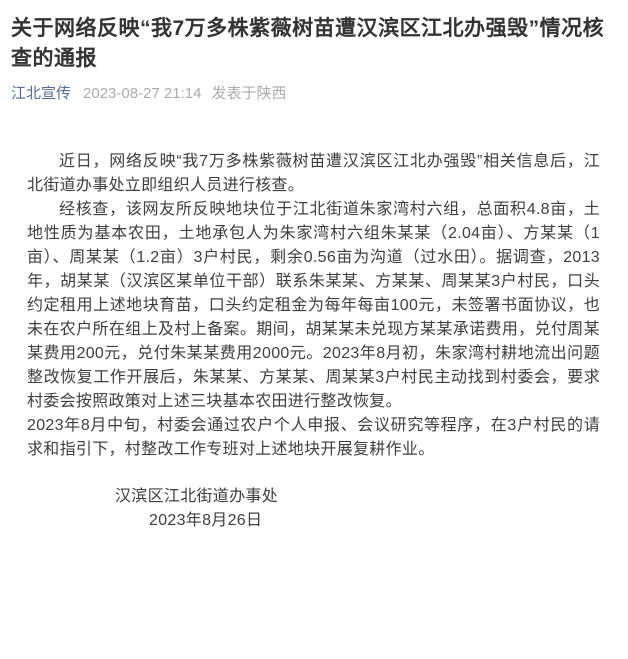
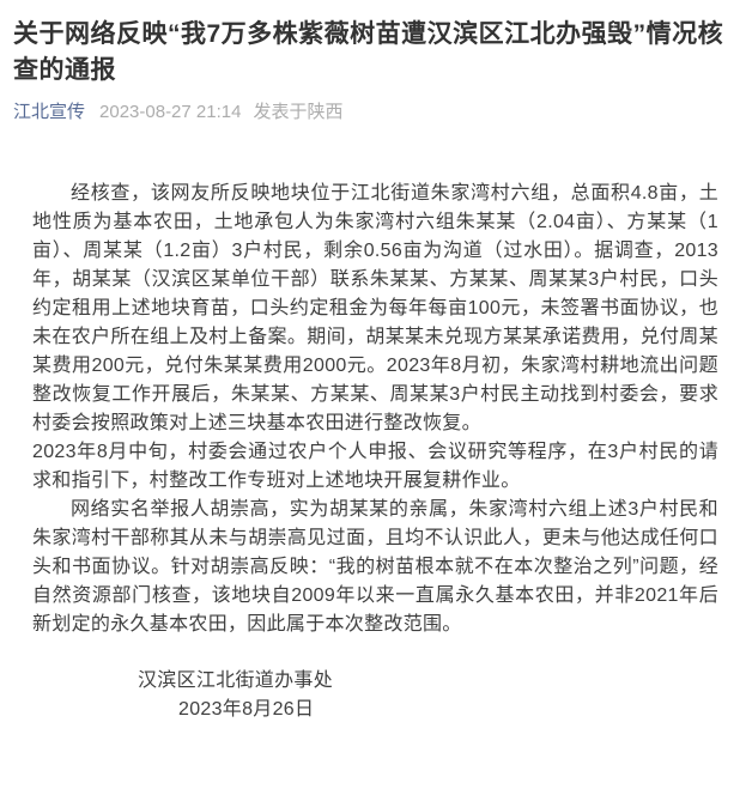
  关于网络反映“我7万多株紫薇树苗遭汉滨区江北办强毁”情况核查的通报
  江北宣传 2023-08-27 21:14 发表于陕西
- 近日，网络反映“我7万多株紫薇树苗遭汉滨区江北办强毁”相关信息后，江北街道办事处立即组织人员进行核查。
  经核查，该网友所反映地块位于江北街道朱家湾村六组，总面积4.8亩，土地性质为基本农田，土地承包人为朱家湾村六组朱某某（2.04亩）、方某某（1亩）、周某某（1.2亩）3户村民，剩余0.56亩为沟道（过水田）。据调查，2013年，胡某某（汉滨区某单位干部）联系朱某某、方某某、周某某3户村民，口头约定租用上述地块育苗，口头约定租金为每年每亩100元，未签署书面协议，也未在农户所在组上及村上备案。期间，胡某某未兑现方某某承诺费用，兑付周某某费用200元，兑付朱某某费用2000元。2023年8月初，朱家湾村耕地流出问题整改恢复工作开展后，朱某某、方某某、周某某3户村民主动找到村委会，要求村委会按照政策对上述三块基本农田进行整改恢复。
  2023年8月中旬，村委会通过农户个人申报、会议研究等程序，在3户村民的请求和指引下，村整改工作专班对上述地块开展复耕作业。
+ 网络实名举报人胡崇高，实为胡某某的亲属，朱家湾村六组上述3户村民和朱家湾村干部称其从未与胡崇高见过面，且均不认识此人，更未与他达成任何口头和书面协议。针对胡崇高反映：“我的树苗根本就不在本次整治之列”问题，经自然资源部门核查，该地块自2009年以来一直属永久基本农田，并非2021年后新划定的永久基本农田，因此属于本次整改范围。
  汉滨区江北街道办事处
  2023年8月26日
